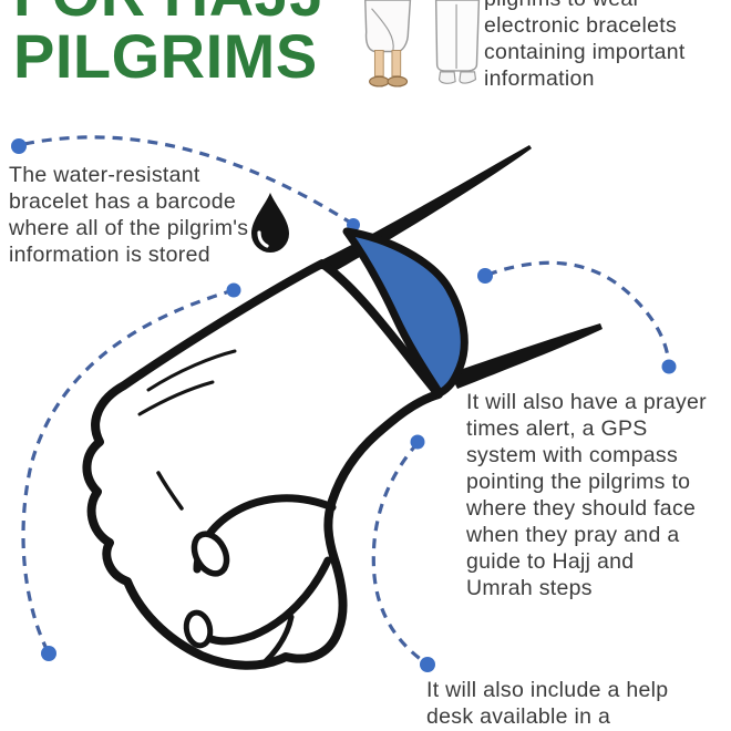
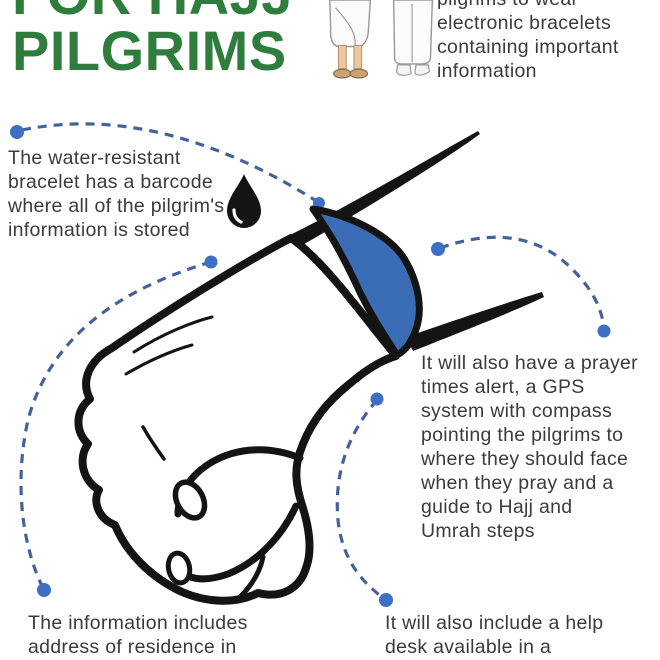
  PILGRIMS
  electronic bracelets
  containing important
  information
  The water-resistant
  bracelet has a barcode
  where all of the pilgrim's
  information is stored
  It will also have a prayer
  times alert, a GPS
  system with compass
  pointing the pilgrims to
  where they should face
  when they pray and a
  guide to Hajj and
  Umrah steps
+ The information includes
+ address of residence in
  It will also include a help
  desk available in a
